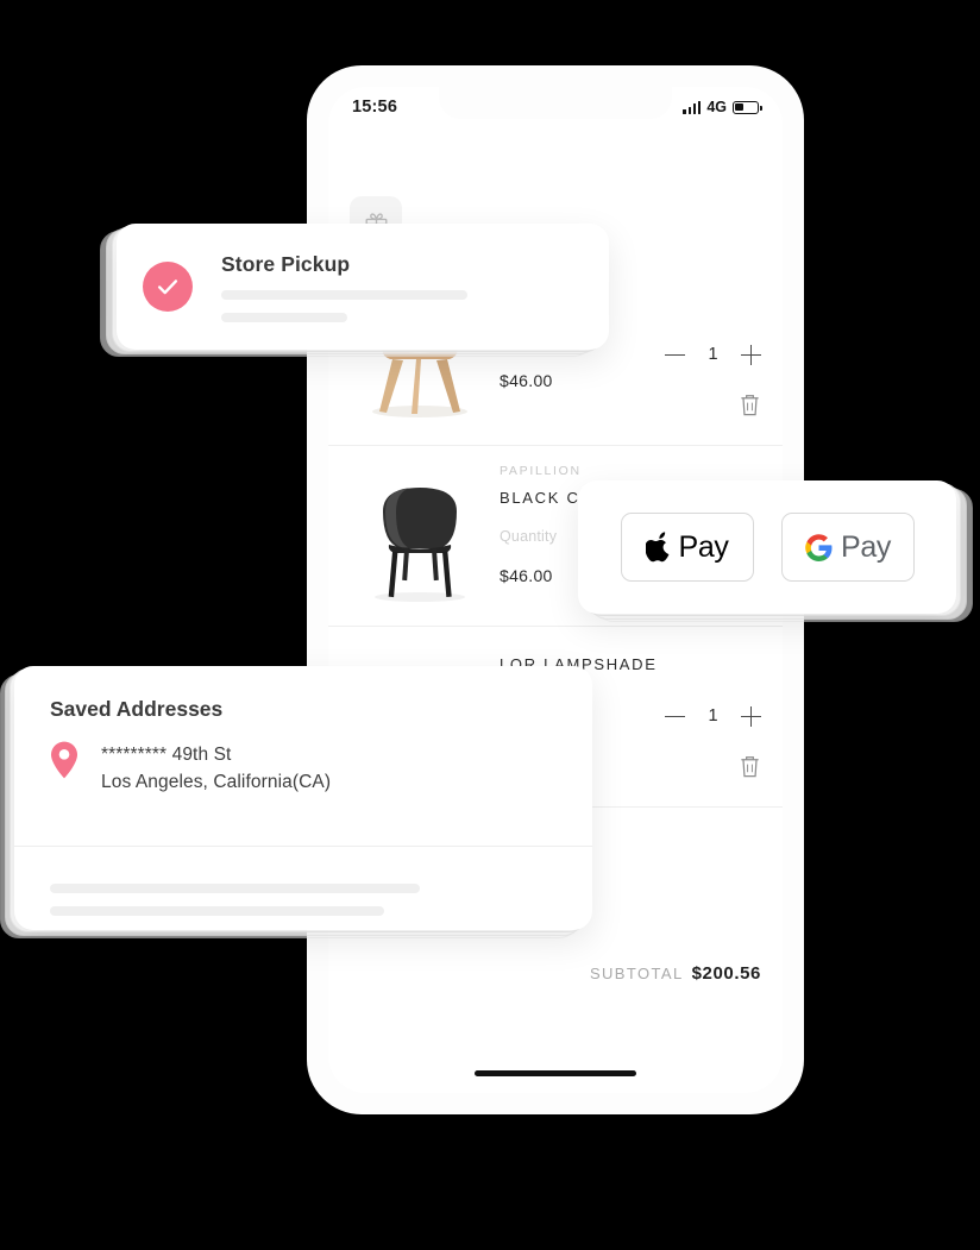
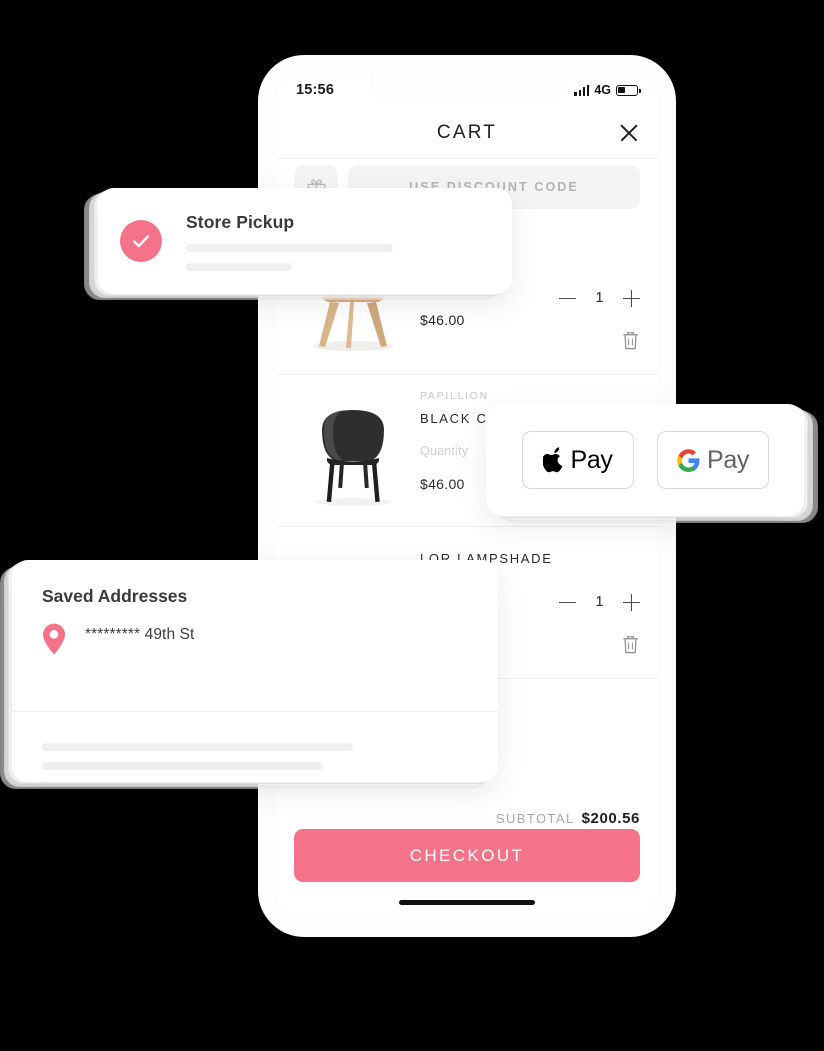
  15:56
  4G
+ CART
+ USE DISCOUNT CODE
  $46.00
  1
  PAPILLION
  BLACK C
  Quantity
  $46.00
  LOR LAMPSHADE
  1
  SUBTOTAL
  $200.56
+ CHECKOUT
  Store Pickup
  Pay
  Pay
  Saved Addresses
  ********* 49th St
- Los Angeles, California(CA)
